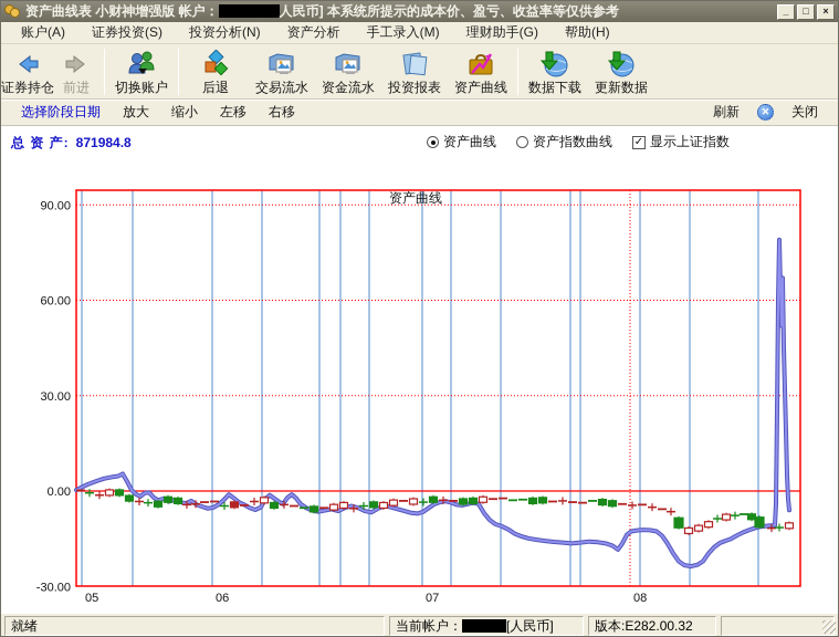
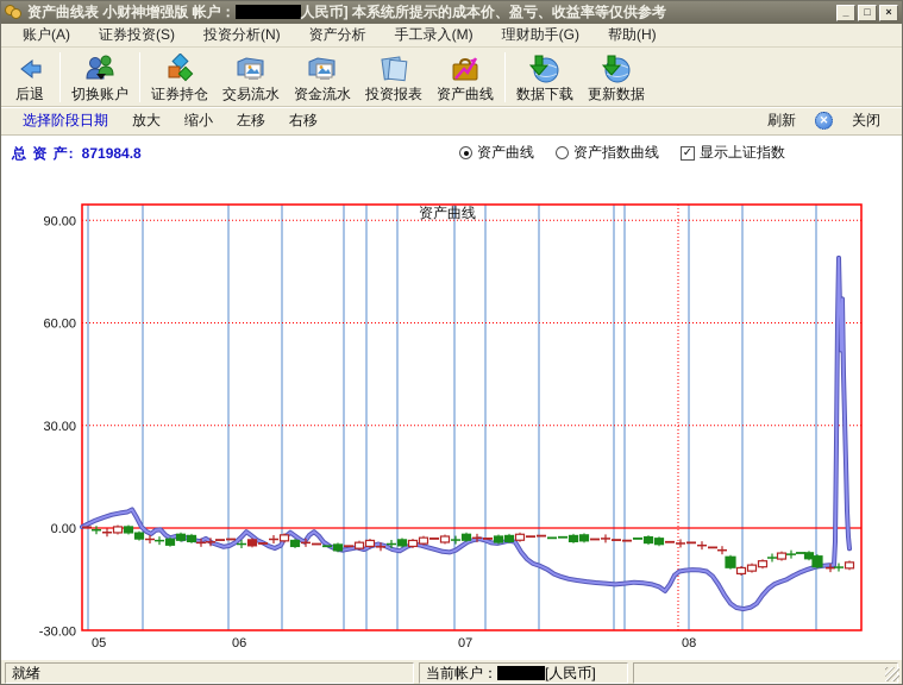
  资产曲线表 小财神增强版 帐户： 人民币] 本系统所提示的成本价、盈亏、收益率等仅供参考
  _
  □
  ×
  账户(A)
  证券投资(S)
  投资分析(N)
  资产分析
  手工录入(M)
  理财助手(G)
  帮助(H)
- 证券持仓
+ 后退
- 前进
  切换账户
- 后退
+ 证券持仓
  交易流水
  资金流水
  投资报表
  资产曲线
  数据下载
  更新数据
  选择阶段日期
  放大
  缩小
  左移
  右移
  刷新
  ✕
  关闭
  总 资 产: 871984.8
  资产曲线
  资产指数曲线
  ✓
  显示上证指数
  90.00
  60.00
  30.00
  0.00
  -30.00
  05
  06
  07
  08
  资产曲线
  就绪
  当前帐户：
  [人民币]
- 版本:E282.00.32
